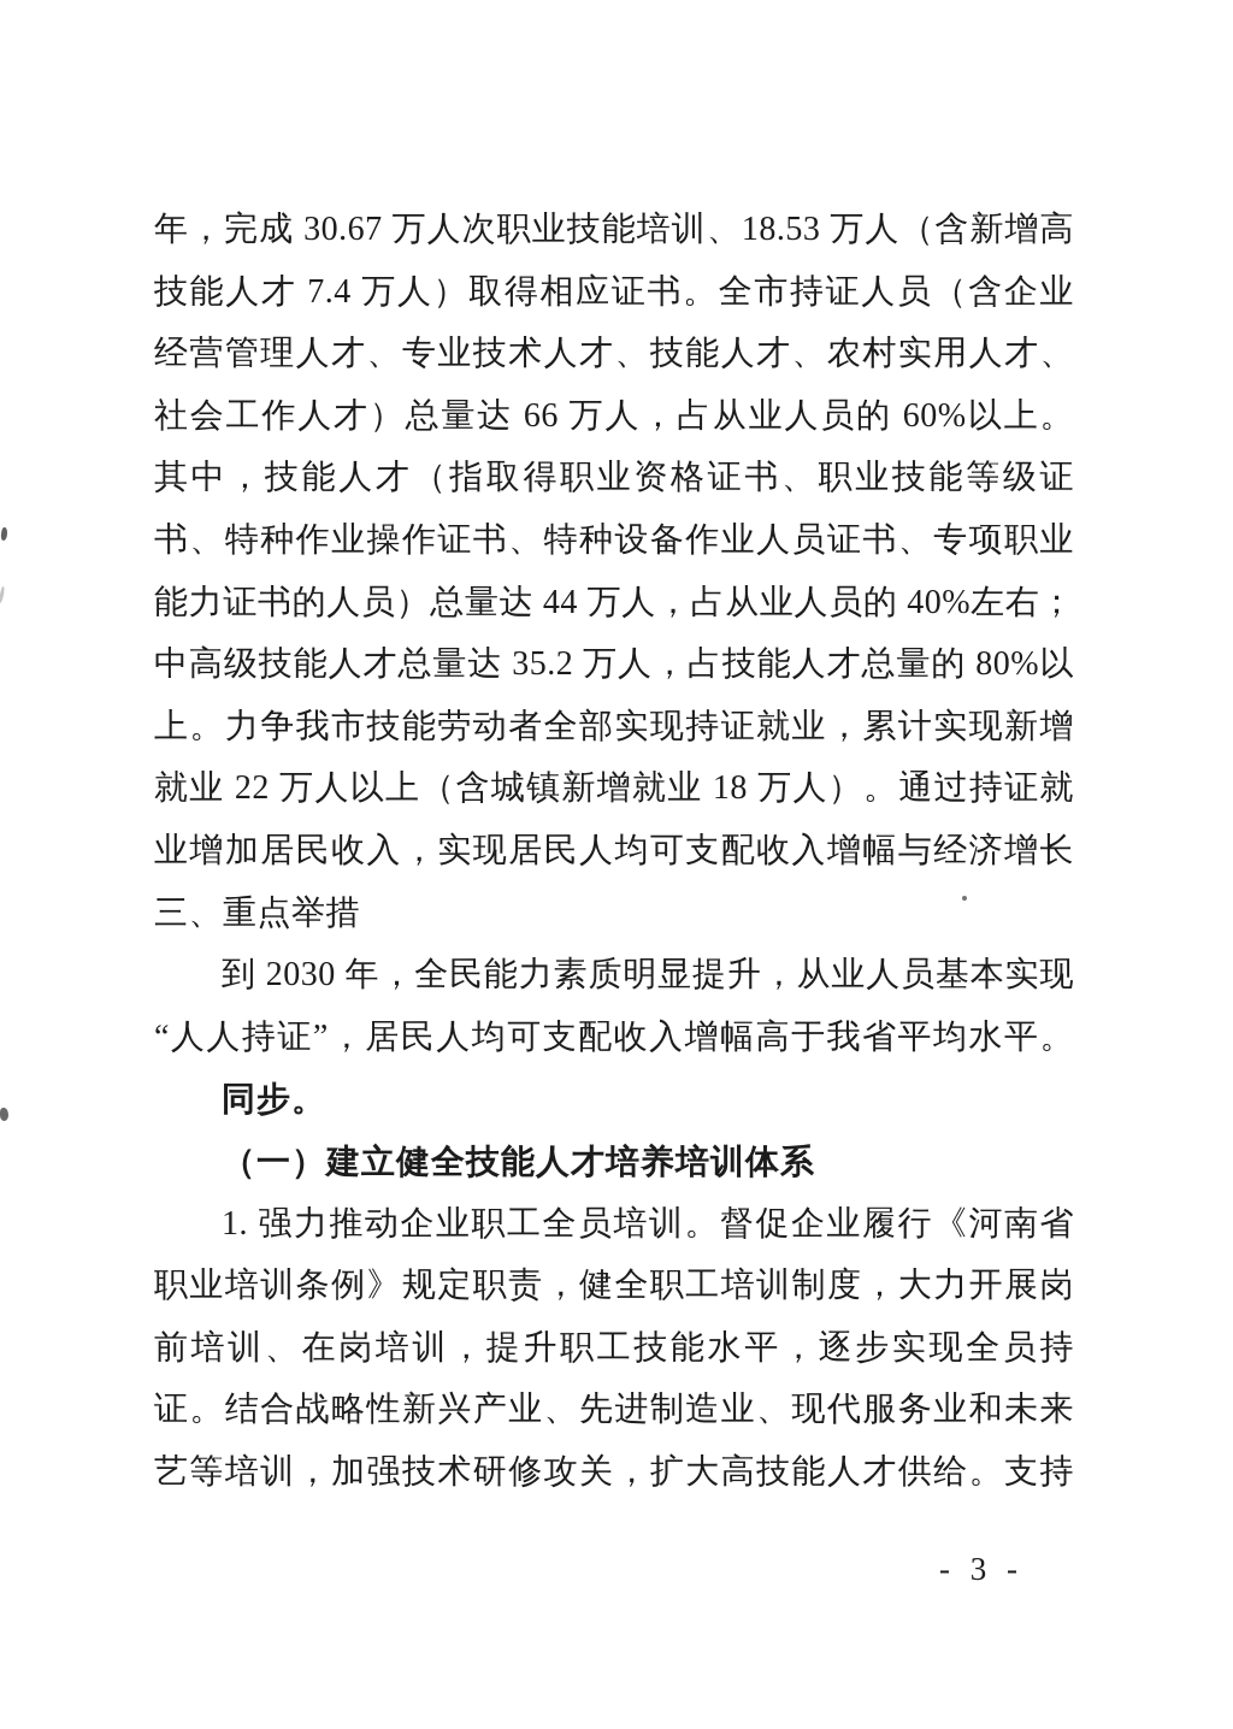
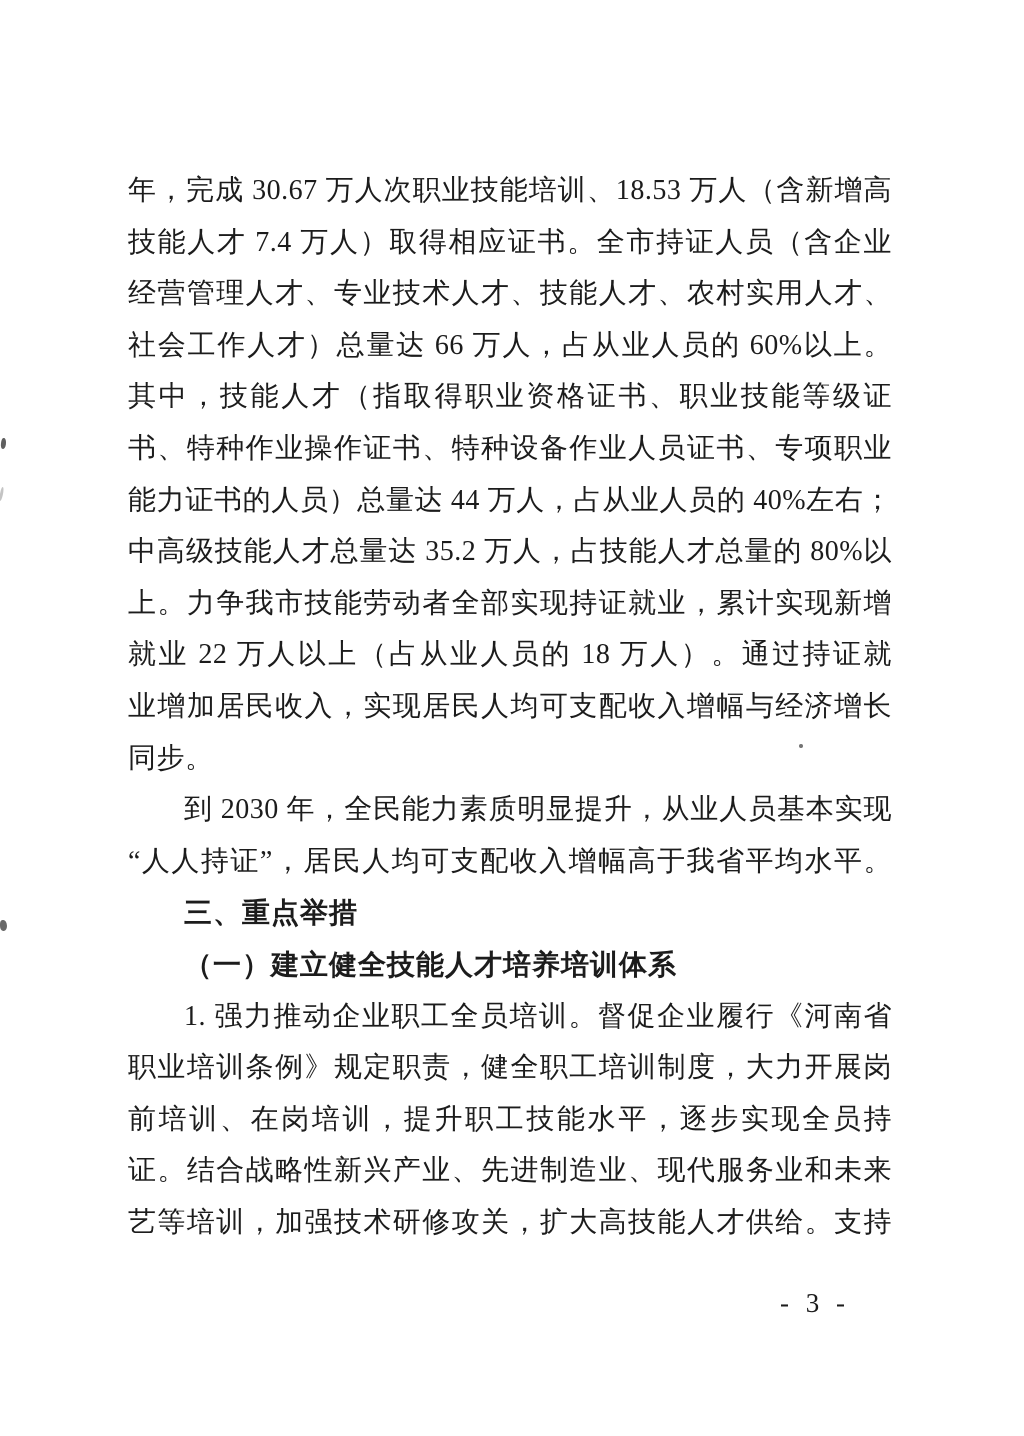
  年，完成 30.67 万人次职业技能培训、18.53 万人（含新增高
  技能人才 7.4 万人）取得相应证书。全市持证人员（含企业
  经营管理人才、专业技术人才、技能人才、农村实用人才、
  社会工作人才）总量达 66 万人，占从业人员的 60%以上。
  其中，技能人才（指取得职业资格证书、职业技能等级证
  书、特种作业操作证书、特种设备作业人员证书、专项职业
  能力证书的人员）总量达 44 万人，占从业人员的 40%左右；
  中高级技能人才总量达 35.2 万人，占技能人才总量的 80%以
  上。力争我市技能劳动者全部实现持证就业，累计实现新增
- 就业 22 万人以上（含城镇新增就业 18 万人）。通过持证就
+ 就业 22 万人以上（占从业人员的 18 万人）。通过持证就
  业增加居民收入，实现居民人均可支配收入增幅与经济增长
- 三、重点举措
+ 同步。
  到 2030 年，全民能力素质明显提升，从业人员基本实现
  “人人持证”，居民人均可支配收入增幅高于我省平均水平。
- 同步。
+ 三、重点举措
  （一）建立健全技能人才培养培训体系
  1. 强力推动企业职工全员培训。督促企业履行《河南省
  职业培训条例》规定职责，健全职工培训制度，大力开展岗
  前培训、在岗培训，提升职工技能水平，逐步实现全员持
  证。结合战略性新兴产业、先进制造业、现代服务业和未来
  艺等培训，加强技术研修攻关，扩大高技能人才供给。支持
  - 3 -
